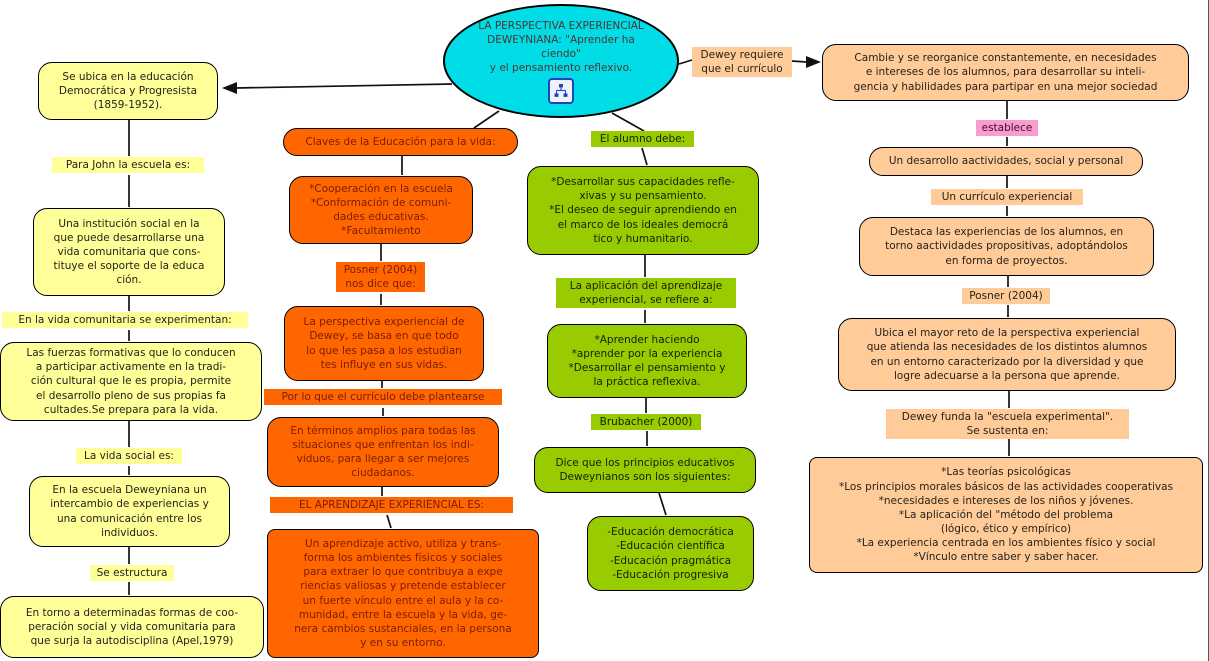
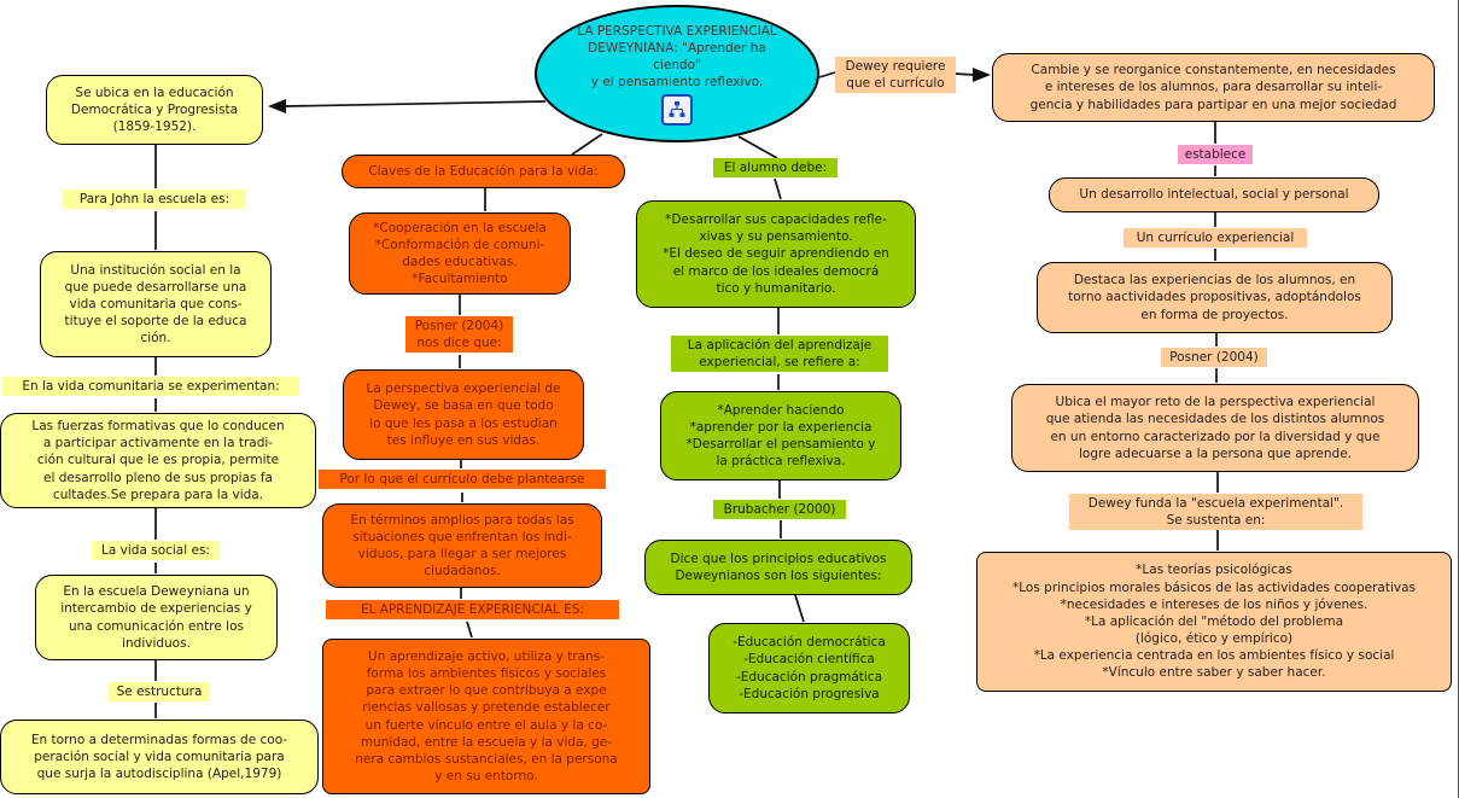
  LA PERSPECTIVA EXPERIENCIAL
  DEWEYNIANA: "Aprender ha
  ciendo"
  y el pensamiento reflexivo.
  Se ubica en la educación
  Democrática y Progresista
  (1859-1952).
  Para John la escuela es:
  Una institución social en la
  que puede desarrollarse una
  vida comunitaria que cons-
  tituye el soporte de la educa
  ción.
  En la vida comunitaria se experimentan:
  Las fuerzas formativas que lo conducen
  a participar activamente en la tradi-
  ción cultural que le es propia, permite
  el desarrollo pleno de sus propias fa
  cultades.Se prepara para la vida.
  La vida social es:
  En la escuela Deweyniana un
  intercambio de experiencias y
  una comunicación entre los
  individuos.
  Se estructura
  En torno a determinadas formas de coo-
  peración social y vida comunitaria para
  que surja la autodisciplina (Apel,1979)
  Claves de la Educación para la vida:
  *Cooperación en la escuela
  *Conformación de comuni-
  dades educativas.
  *Facultamiento
  Posner (2004)
  nos dice que:
  La perspectiva experiencial de
  Dewey, se basa en que todo
  lo que les pasa a los estudian
  tes influye en sus vidas.
  Por lo que el currículo debe plantearse
  En términos amplios para todas las
  situaciones que enfrentan los indi-
  viduos, para llegar a ser mejores
  ciudadanos.
  EL APRENDIZAJE EXPERIENCIAL ES:
  Un aprendizaje activo, utiliza y trans-
  forma los ambientes físicos y sociales
  para extraer lo que contribuya a expe
  riencias valiosas y pretende establecer
  un fuerte vínculo entre el aula y la co-
  munidad, entre la escuela y la vida, ge-
  nera cambios sustanciales, en la persona
  y en su entorno.
  El alumno debe:
  *Desarrollar sus capacidades refle-
  xivas y su pensamiento.
  *El deseo de seguir aprendiendo en
  el marco de los ideales democrá
  tico y humanitario.
  La aplicación del aprendizaje
  experiencial, se refiere a:
  *Aprender haciendo
  *aprender por la experiencia
  *Desarrollar el pensamiento y
  la práctica reflexiva.
  Brubacher (2000)
  Dice que los principios educativos
  Deweynianos son los siguientes:
  -Educación democrática
  -Educación científica
  -Educación pragmática
  -Educación progresiva
  Dewey requiere
  que el currículo
  Cambie y se reorganice constantemente, en necesidades
  e intereses de los alumnos, para desarrollar su inteli-
  gencia y habilidades para partipar en una mejor sociedad
  establece
- Un desarrollo aactividades, social y personal
+ Un desarrollo intelectual, social y personal
  Un currículo experiencial
  Destaca las experiencias de los alumnos, en
  torno aactividades propositivas, adoptándolos
  en forma de proyectos.
  Posner (2004)
  Ubica el mayor reto de la perspectiva experiencial
  que atienda las necesidades de los distintos alumnos
  en un entorno caracterizado por la diversidad y que
  logre adecuarse a la persona que aprende.
  Dewey funda la "escuela experimental".
  Se sustenta en:
  *Las teorías psicológicas
  *Los principios morales básicos de las actividades cooperativas
  *necesidades e intereses de los niños y jóvenes.
  *La aplicación del "método del problema
  (lógico, ético y empírico)
  *La experiencia centrada en los ambientes físico y social
  *Vínculo entre saber y saber hacer.
